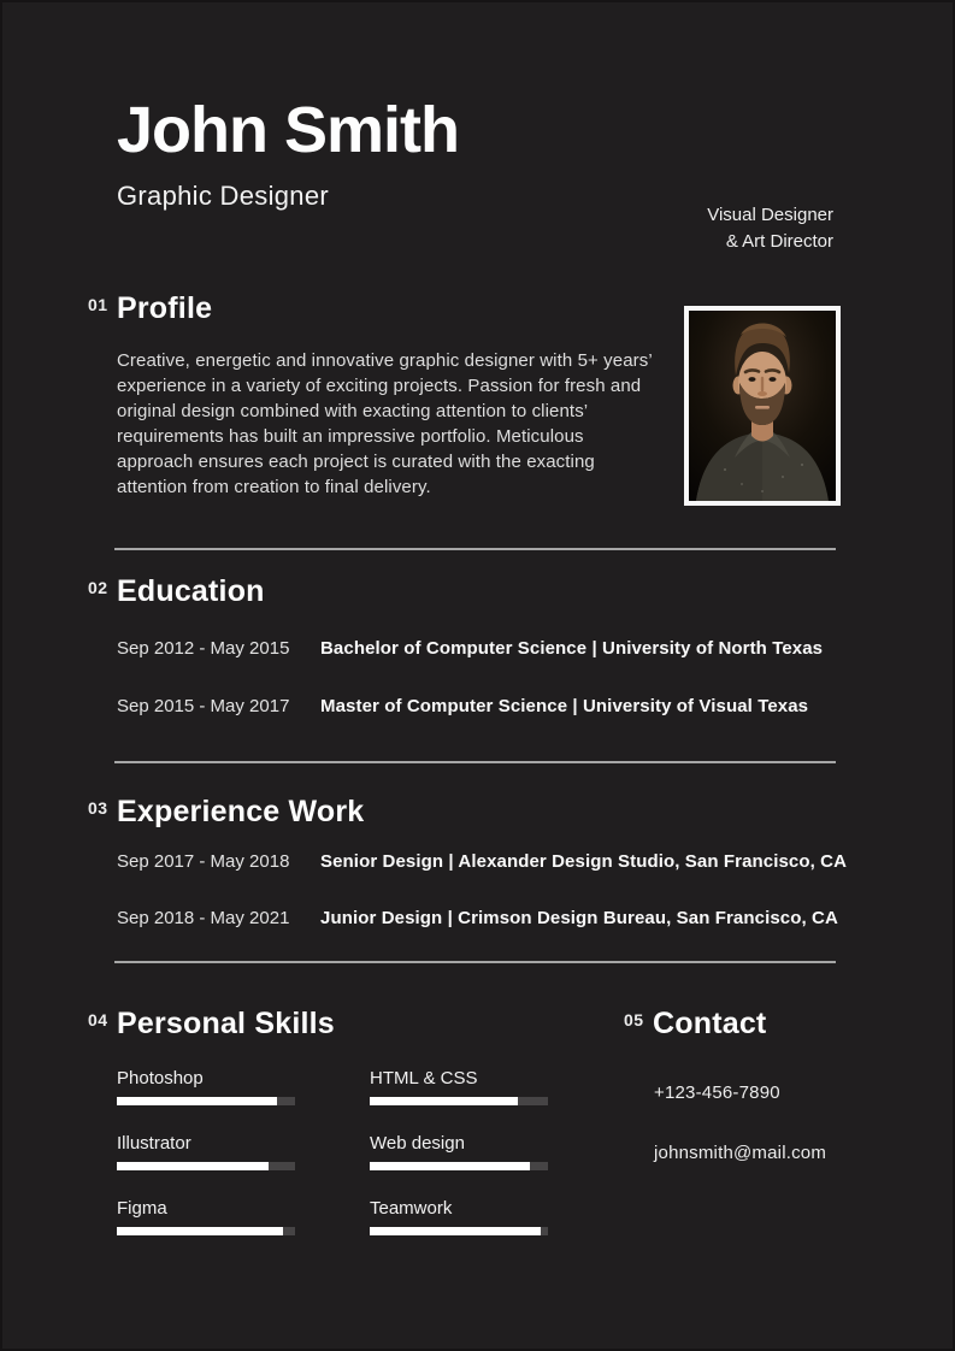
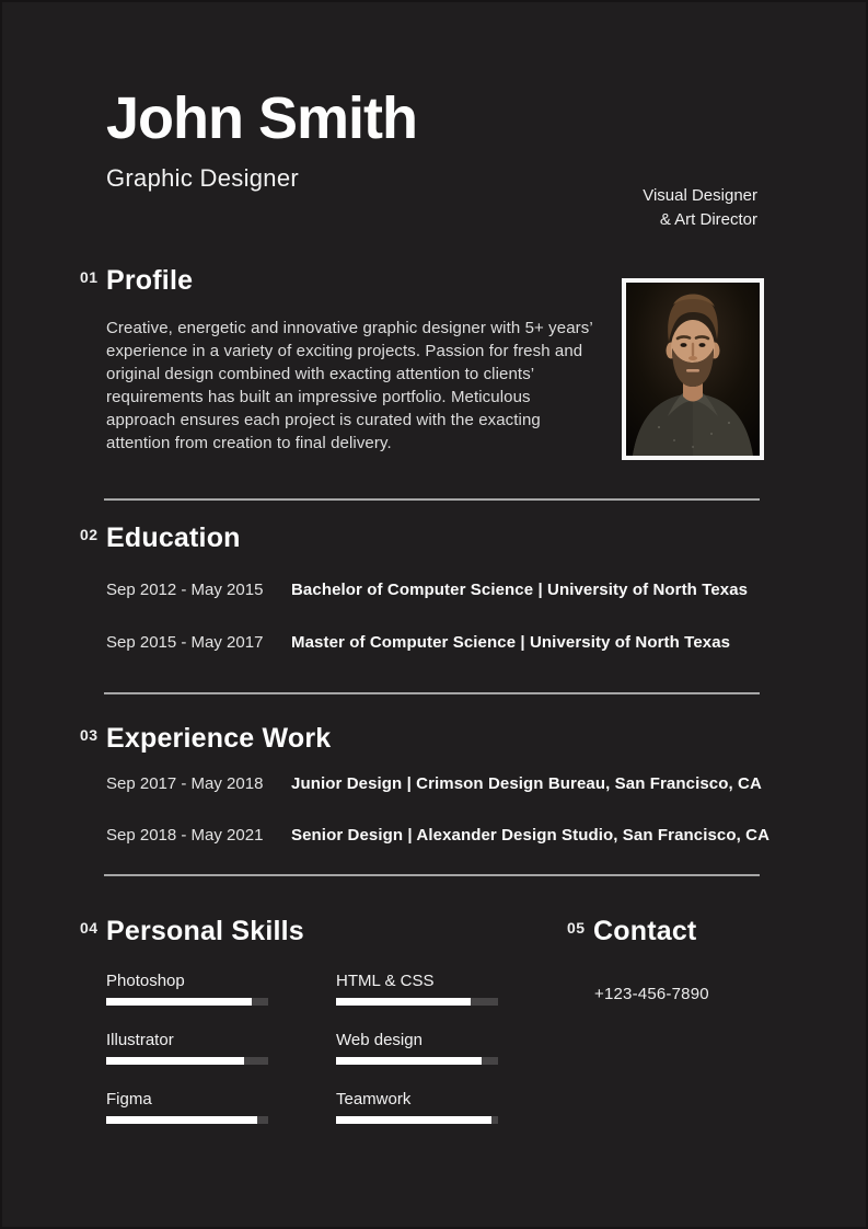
  John Smith
  Graphic Designer
  Visual Designer
  & Art Director
  01
  Profile
  Creative, energetic and innovative graphic designer with 5+ years’ experience in a variety of exciting projects. Passion for fresh and original design combined with exacting attention to clients’ requirements has built an impressive portfolio. Meticulous approach ensures each project is curated with the exacting attention from creation to final delivery.
  02
  Education
  Sep 2012 - May 2015
  Bachelor of Computer Science | University of North Texas
  Sep 2015 - May 2017
- Master of Computer Science | University of Visual Texas
+ Master of Computer Science | University of North Texas
  03
  Experience Work
  Sep 2017 - May 2018
- Senior Design | Alexander Design Studio, San Francisco, CA
+ Junior Design | Crimson Design Bureau, San Francisco, CA
  Sep 2018 - May 2021
- Junior Design | Crimson Design Bureau, San Francisco, CA
+ Senior Design | Alexander Design Studio, San Francisco, CA
  04
  Personal Skills
  Photoshop
  Illustrator
  Figma
  HTML & CSS
  Web design
  Teamwork
  05
  Contact
  +123-456-7890
- johnsmith@mail.com
